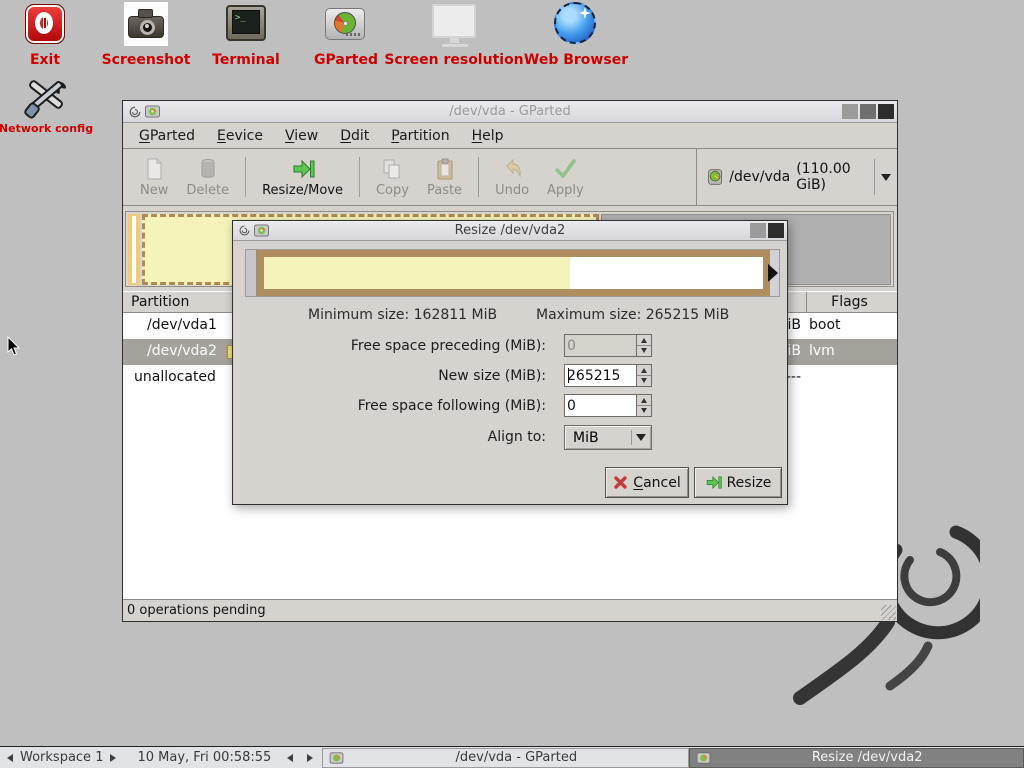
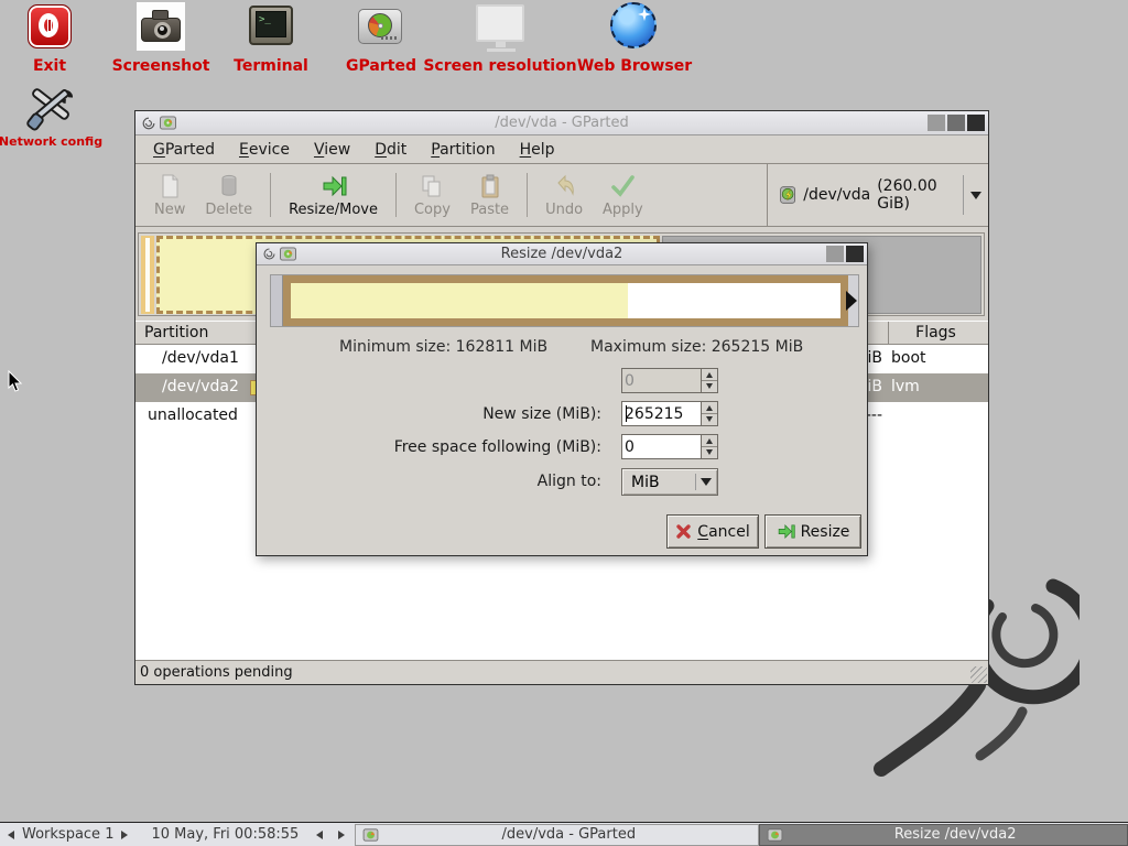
  Exit
  Screenshot
  >_
  Terminal
  GParted
  Screen resolution
  Web Browser
  Network config
  /dev/vda - GParted
  GParted
  Eevice
  View
  Ddit
  Partition
  Help
  New
  Delete
  Resize/Move
  Copy
  Paste
  Undo
  Apply
  /dev/vda
- (110.00 GiB)
+ (260.00 GiB)
  Partition
  Flags
  /dev/vda1
  iB
  boot
  /dev/vda2
  iB
  lvm
  unallocated
  ---
  0 operations pending
  Resize /dev/vda2
  Minimum size: 162811 MiB
  Maximum size: 265215 MiB
- Free space preceding (MiB):
  0
  New size (MiB):
  265215
  Free space following (MiB):
  0
  Align to:
  MiB
  Cancel
  Resize
  Workspace 1
  10 May, Fri 00:58:55
  /dev/vda - GParted
  Resize /dev/vda2
